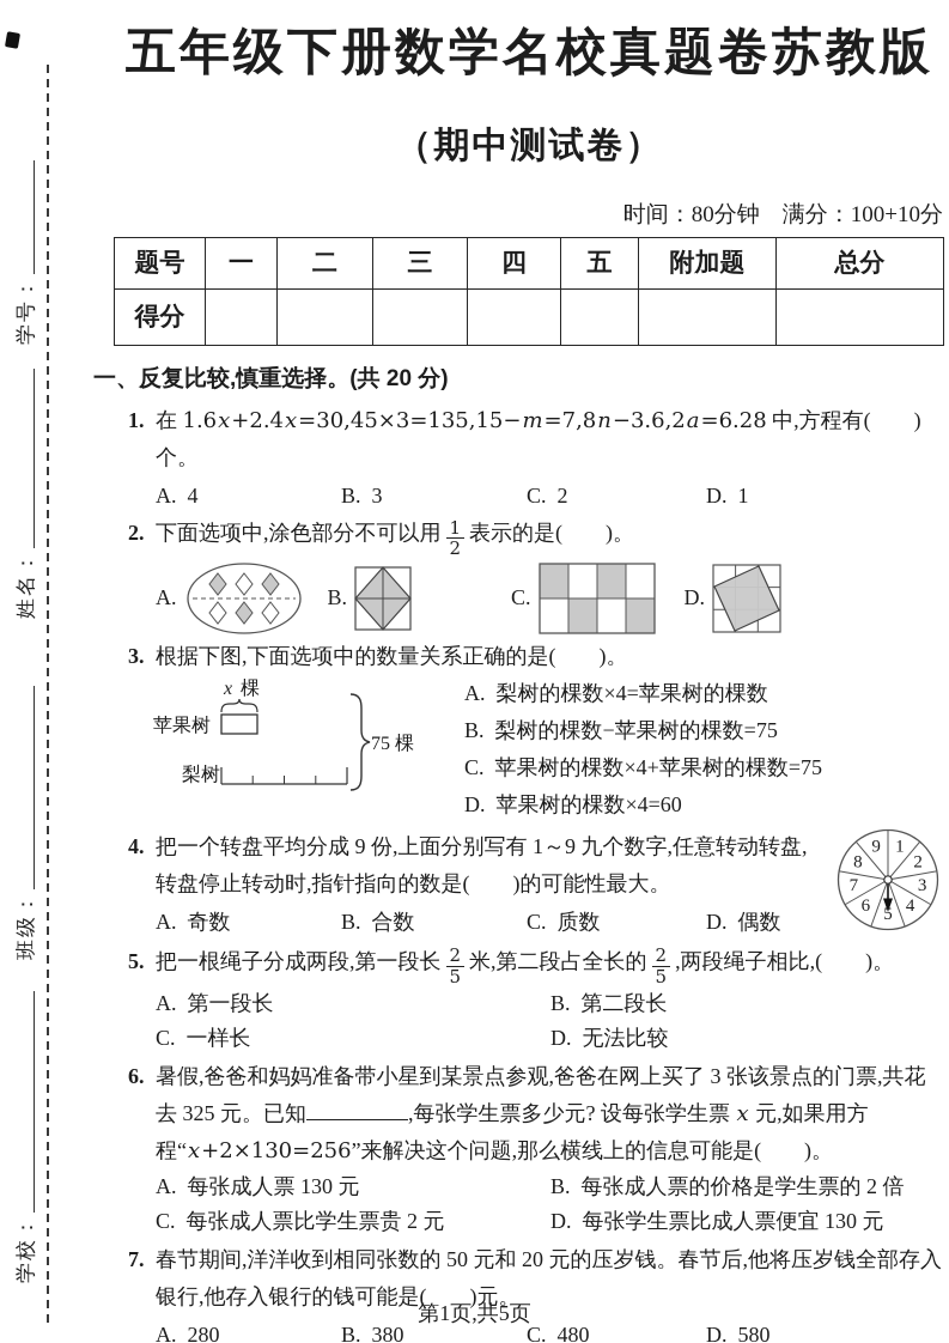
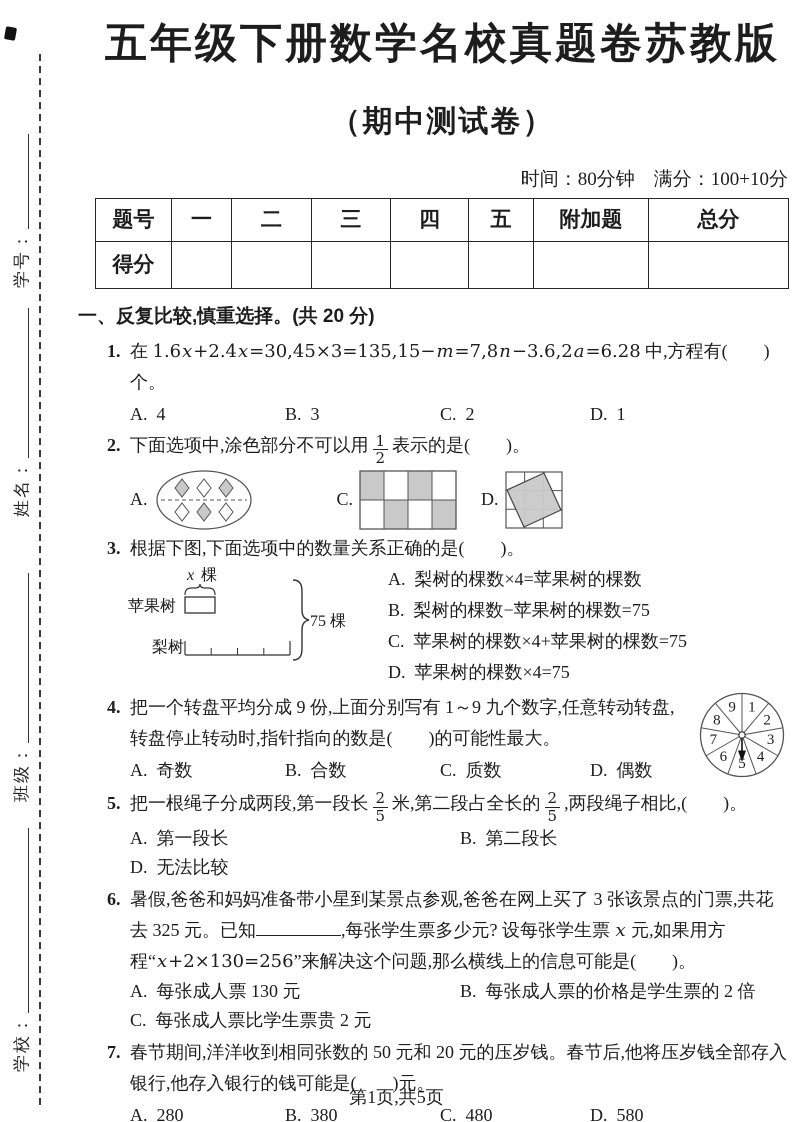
  五年级下册数学名校真题卷苏教版
  （期中测试卷）
  时间：80分钟 满分：100+10分
  题号	一	二	三	四	五	附加题	总分
  得分
  一、反复比较,慎重选择。(共 20 分)
  1.
  在 1.6x+2.4x=30,45×3=135,15−m=7,8n−3.6,2a=6.28 中,方程有( )个。
  A. 4
  B. 3
  C. 2
  D. 1
  2.
  下面选项中,涂色部分不可以用
  1
  2
  表示的是( )。
  A.
- B.
  C.
  D.
  3.
  根据下图,下面选项中的数量关系正确的是( )。
  x
  棵
  苹果树
  梨树
  75 棵
  A. 梨树的棵数×4=苹果树的棵数
  B. 梨树的棵数−苹果树的棵数=75
  C. 苹果树的棵数×4+苹果树的棵数=75
- D. 苹果树的棵数×4=60
+ D. 苹果树的棵数×4=75
  4.
  把一个转盘平均分成 9 份,上面分别写有 1～9 九个数字,任意转动转盘,转盘停止转动时,指针指向的数是( )的可能性最大。
  1
  2
  3
  4
  5
  6
  7
  8
  9
  A. 奇数
  B. 合数
  C. 质数
  D. 偶数
  5.
  把一根绳子分成两段,第一段长
  2
  5
  米,第二段占全长的
  2
  5
  ,两段绳子相比,( )。
  A. 第一段长
  B. 第二段长
- C. 一样长
  D. 无法比较
  6.
  暑假,爸爸和妈妈准备带小星到某景点参观,爸爸在网上买了 3 张该景点的门票,共花去 325 元。已知 ,每张学生票多少元? 设每张学生票 x 元,如果用方程“x+2×130=256”来解决这个问题,那么横线上的信息可能是( )。
  A. 每张成人票 130 元
  B. 每张成人票的价格是学生票的 2 倍
  C. 每张成人票比学生票贵 2 元
- D. 每张学生票比成人票便宜 130 元
  7.
  春节期间,洋洋收到相同张数的 50 元和 20 元的压岁钱。春节后,他将压岁钱全部存入银行,他存入银行的钱可能是( )元。
  A. 280
  B. 380
  C. 480
  D. 580
  第1页,共5页
